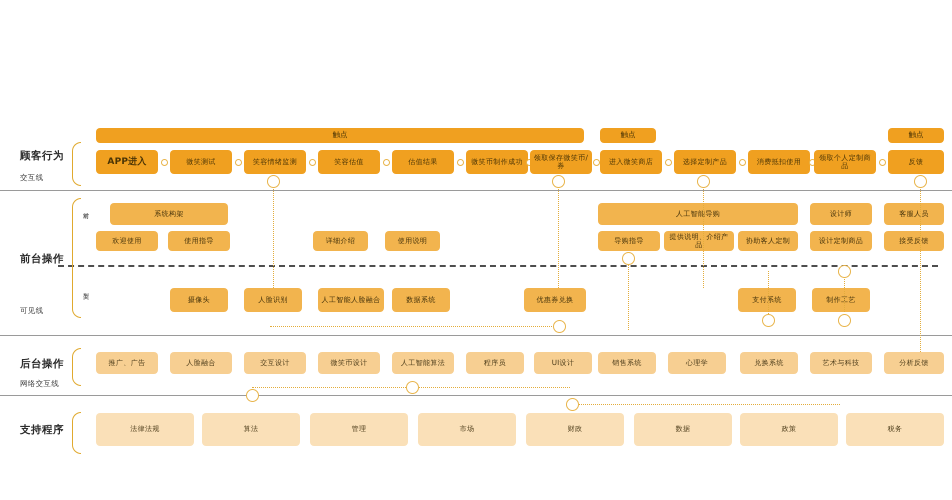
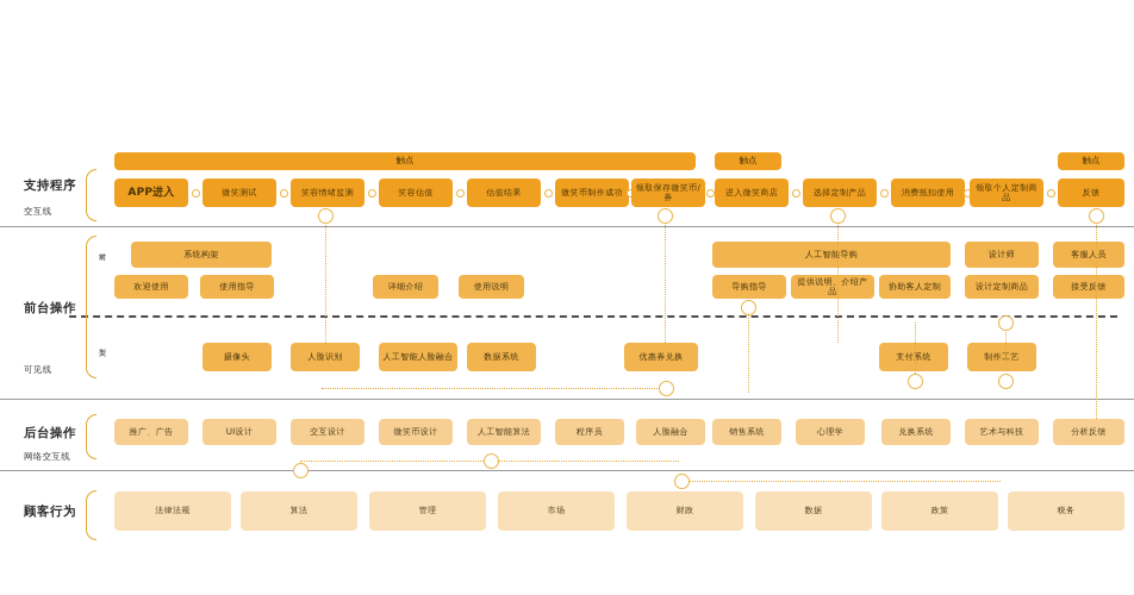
- 顾客行为
+ 支持程序
  交互线
  前台操作
  可见线
  后台操作
  网络交互线
- 支持程序
+ 顾客行为
  触点
  触点
  触点
  APP进入
  微笑测试
  笑容情绪监测
  笑容估值
  估值结果
  微笑币制作成功
  领取保存微笑币/券
  进入微笑商店
  选择定制产品
  消费抵扣使用
  领取个人定制商品
  反馈
  系统构架
  欢迎使用
  使用指导
  详细介绍
  使用说明
  人工智能导购
  导购指导
  提供说明、介绍产品
  协助客人定制
  设计师
  设计定制商品
  客服人员
  接受反馈
  摄像头
  人脸识别
  人工智能人脸融合
  数据系统
  优惠券兑换
  支付系统
  制作工艺
  推广、广告
- 人脸融合
+ UI设计
  交互设计
  微笑币设计
  人工智能算法
  程序员
- UI设计
+ 人脸融合
  销售系统
  心理学
  兑换系统
  艺术与科技
  分析反馈
  法律法规
  算法
  管理
  市场
  财政
  数据
  政策
  税务
